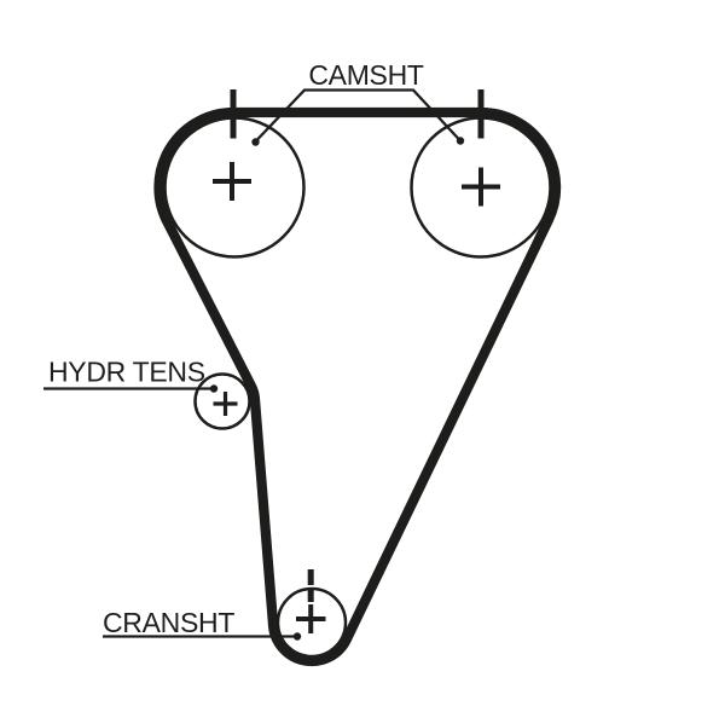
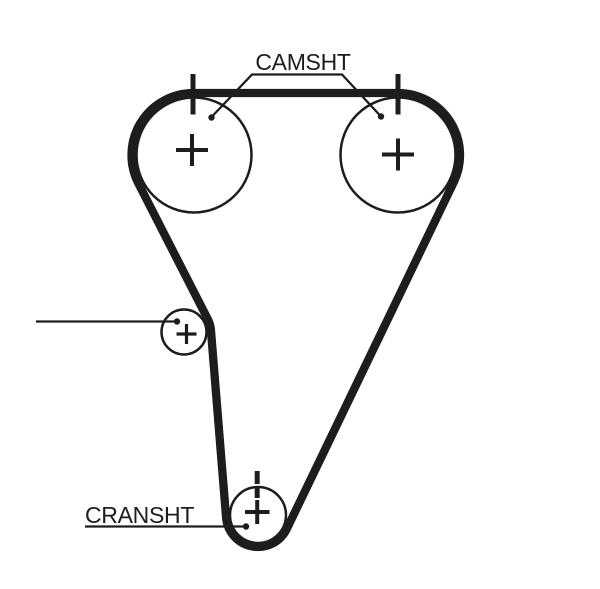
  CAMSHT
- HYDR TENS
  CRANSHT
